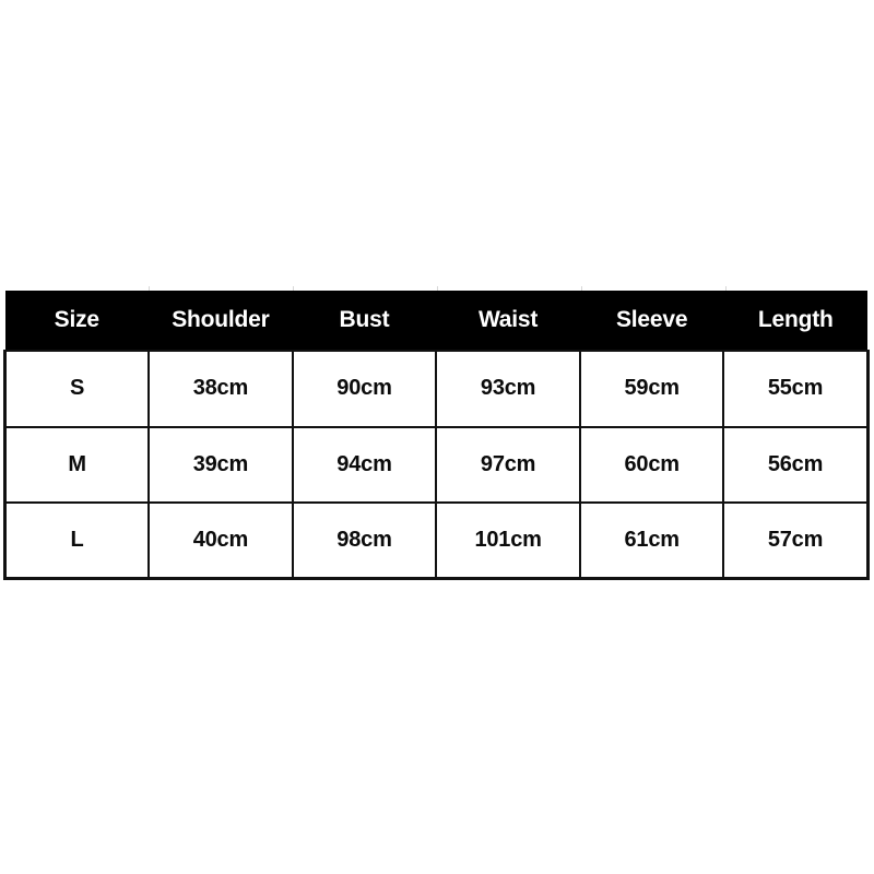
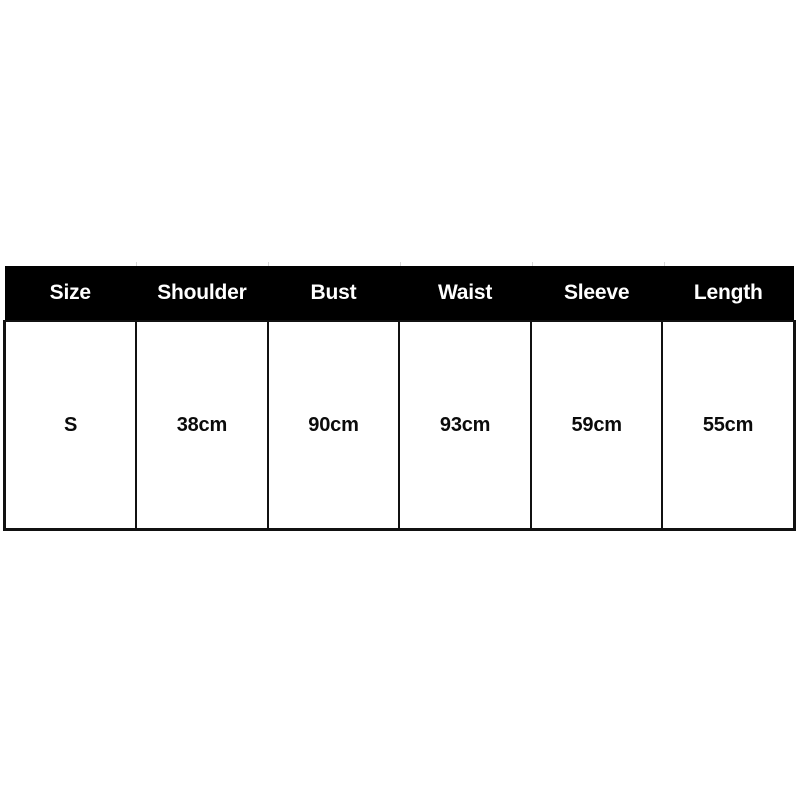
  Size	Shoulder	Bust	Waist	Sleeve	Length
  S	38cm	90cm	93cm	59cm	55cm
- M	39cm	94cm	97cm	60cm	56cm
- L	40cm	98cm	101cm	61cm	57cm
